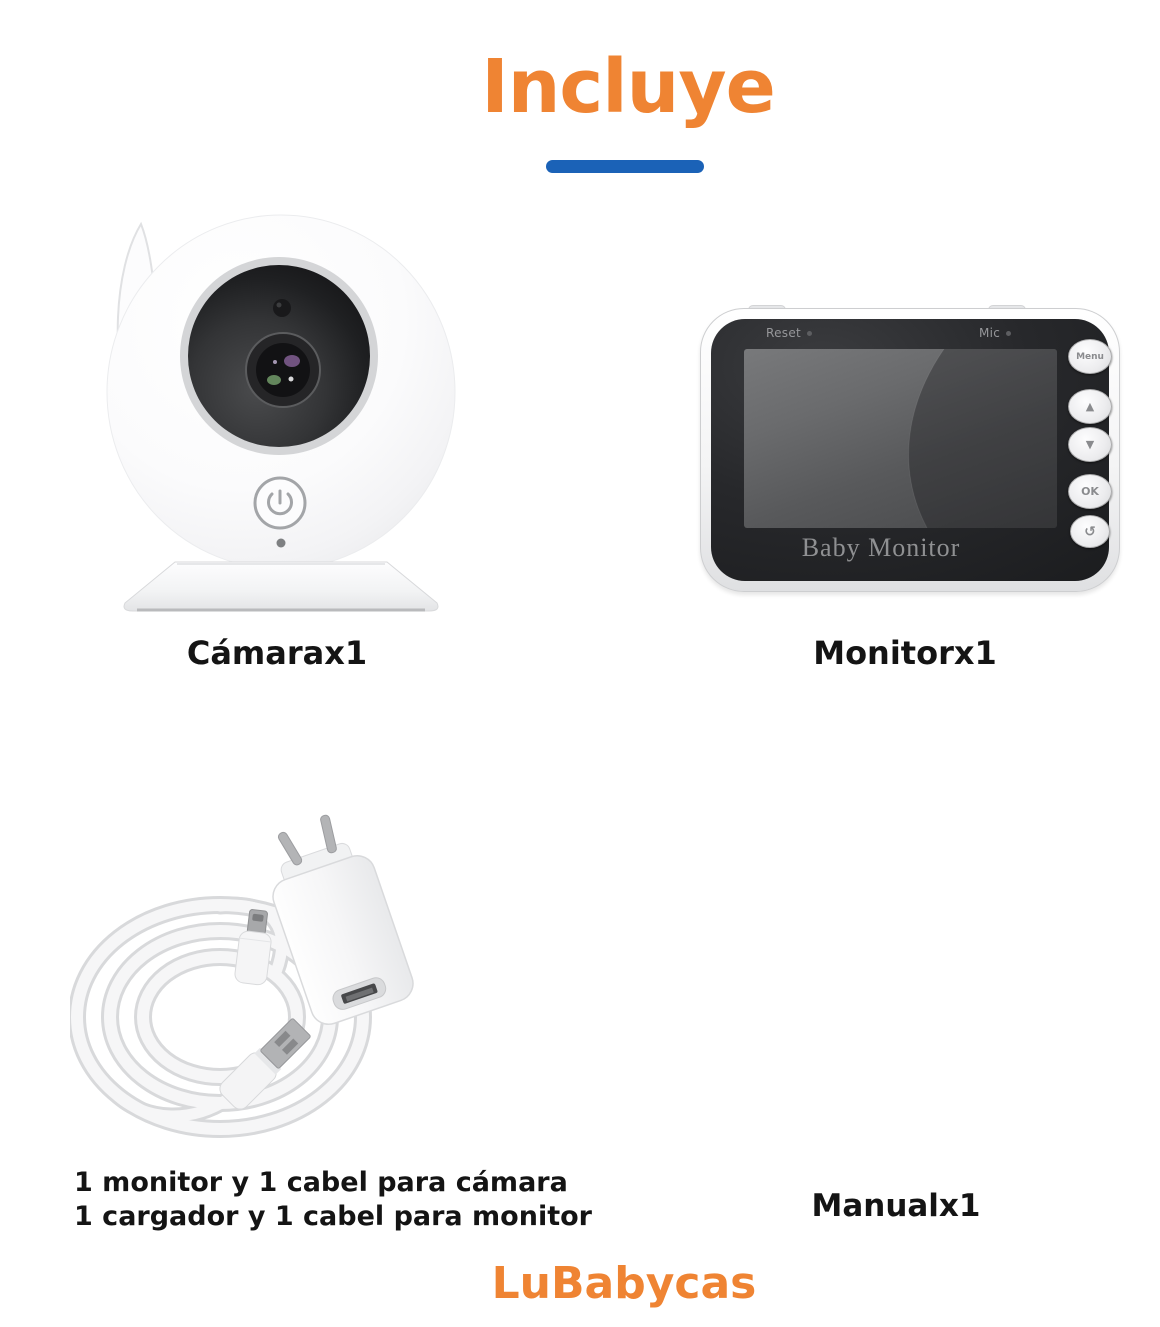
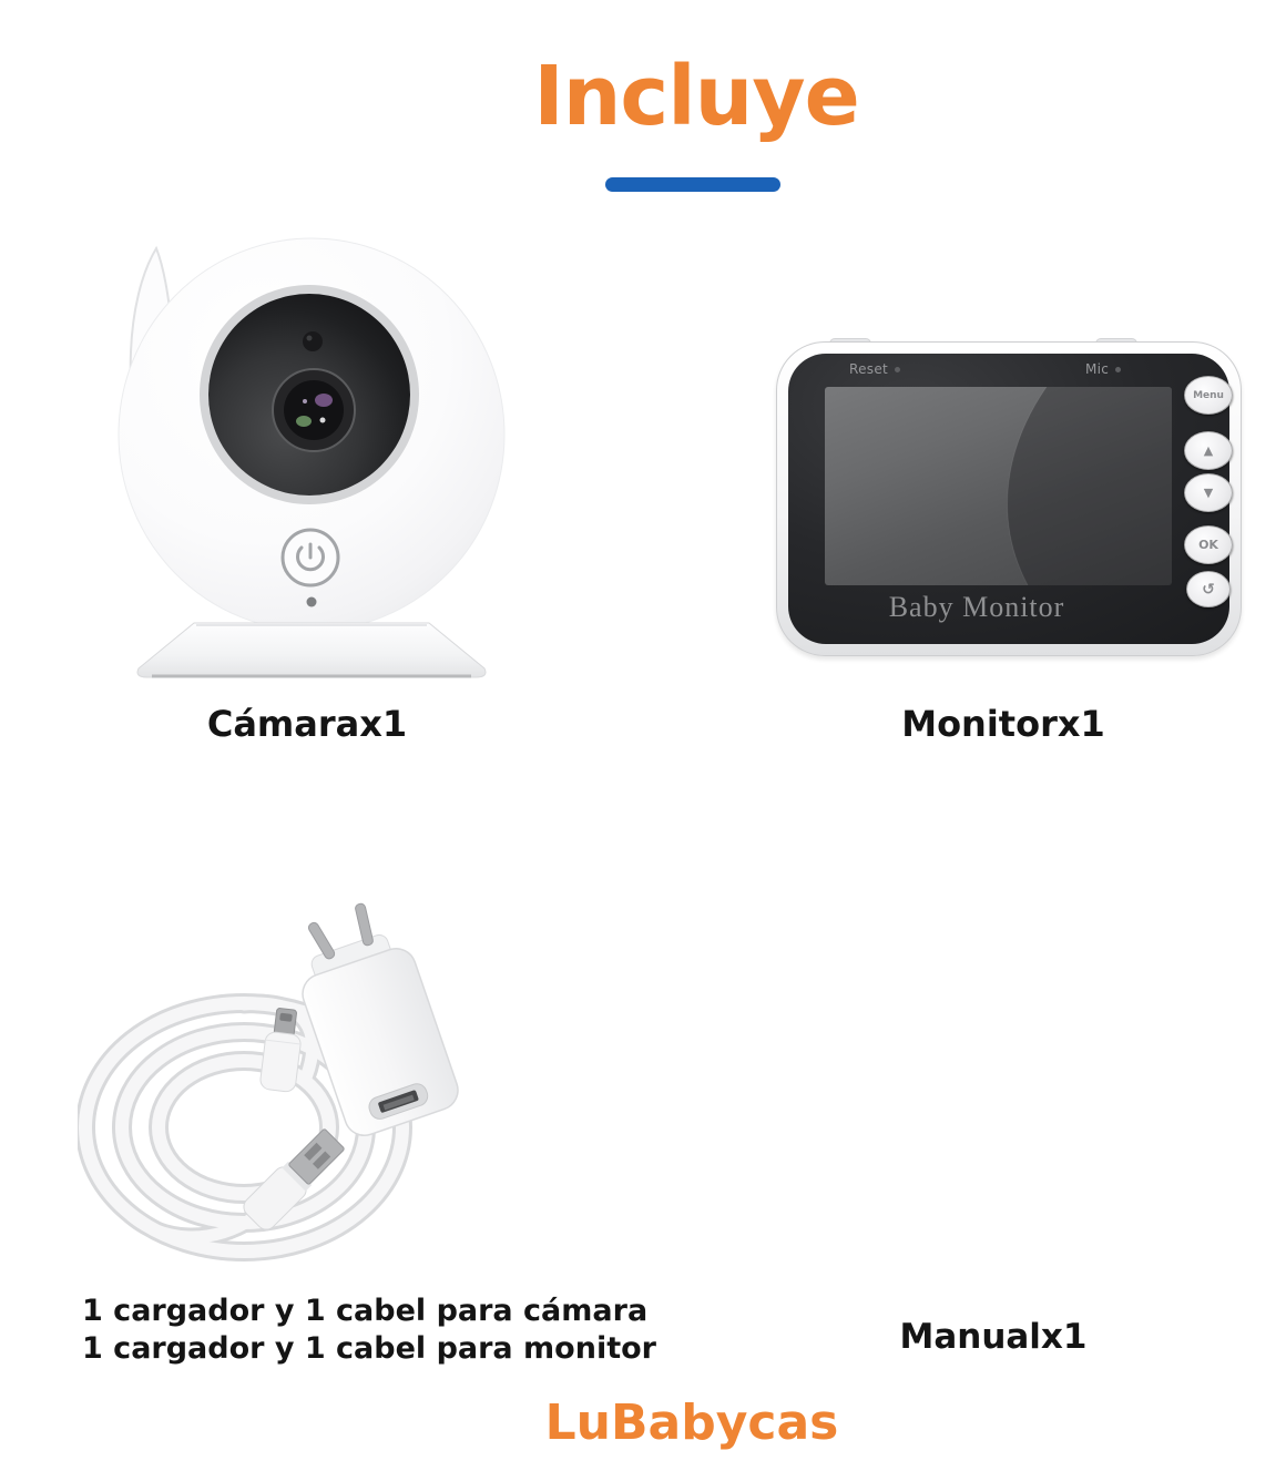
  Incluye
  Cámarax1
  Reset
  Mic
  Menu
  ▲
  ▼
  OK
  ↺
  Baby Monitor
  Monitorx1
- 1 monitor y 1 cabel para cámara
+ 1 cargador y 1 cabel para cámara
  1 cargador y 1 cabel para monitor
  Manualx1
  LuBabycas
